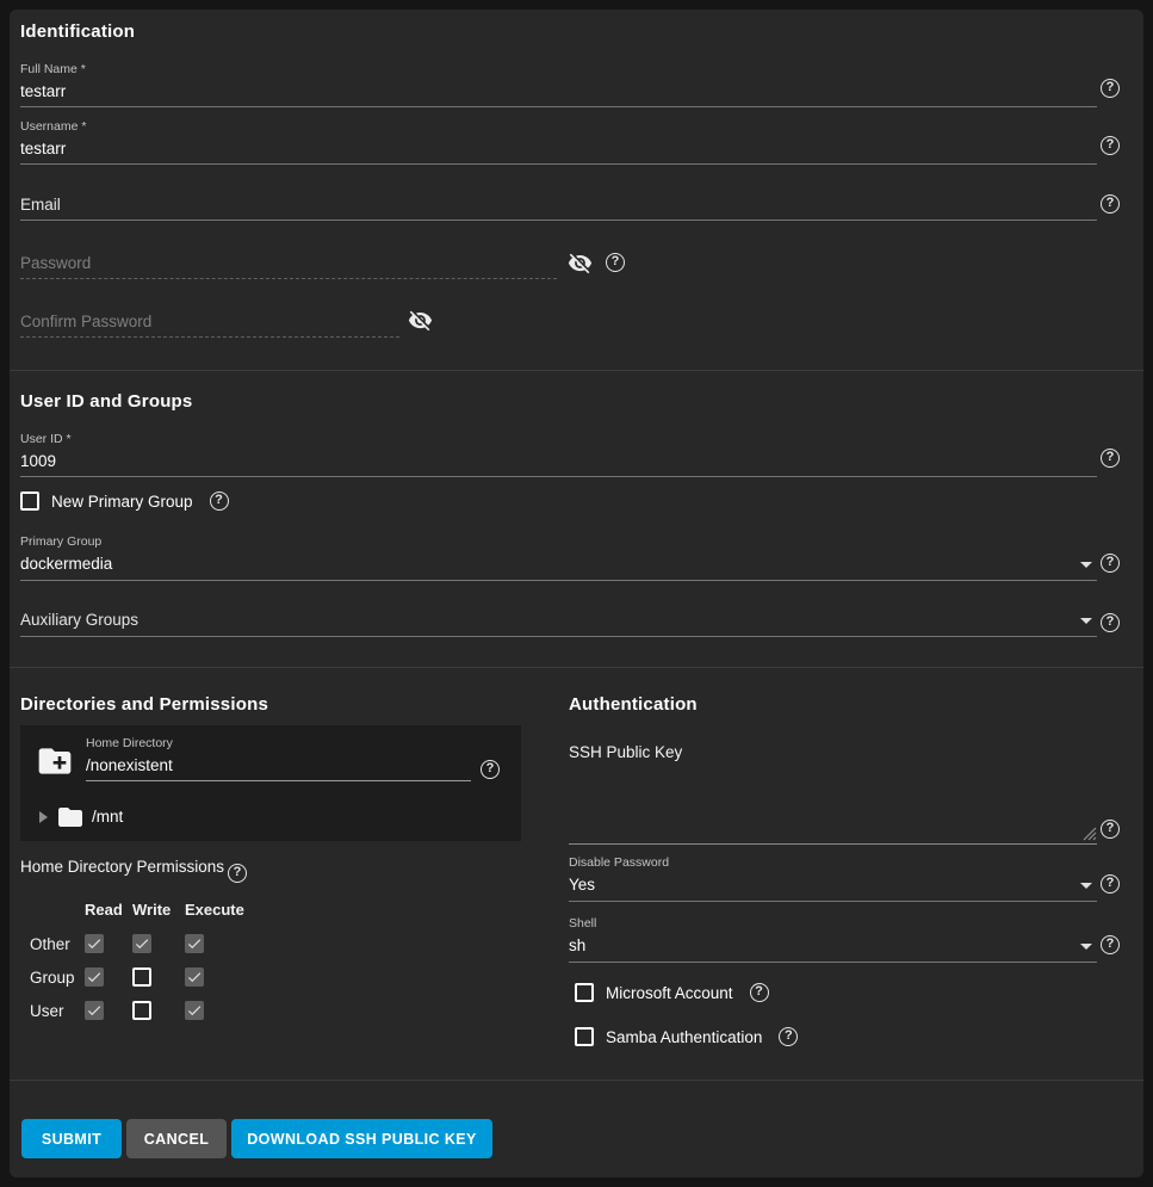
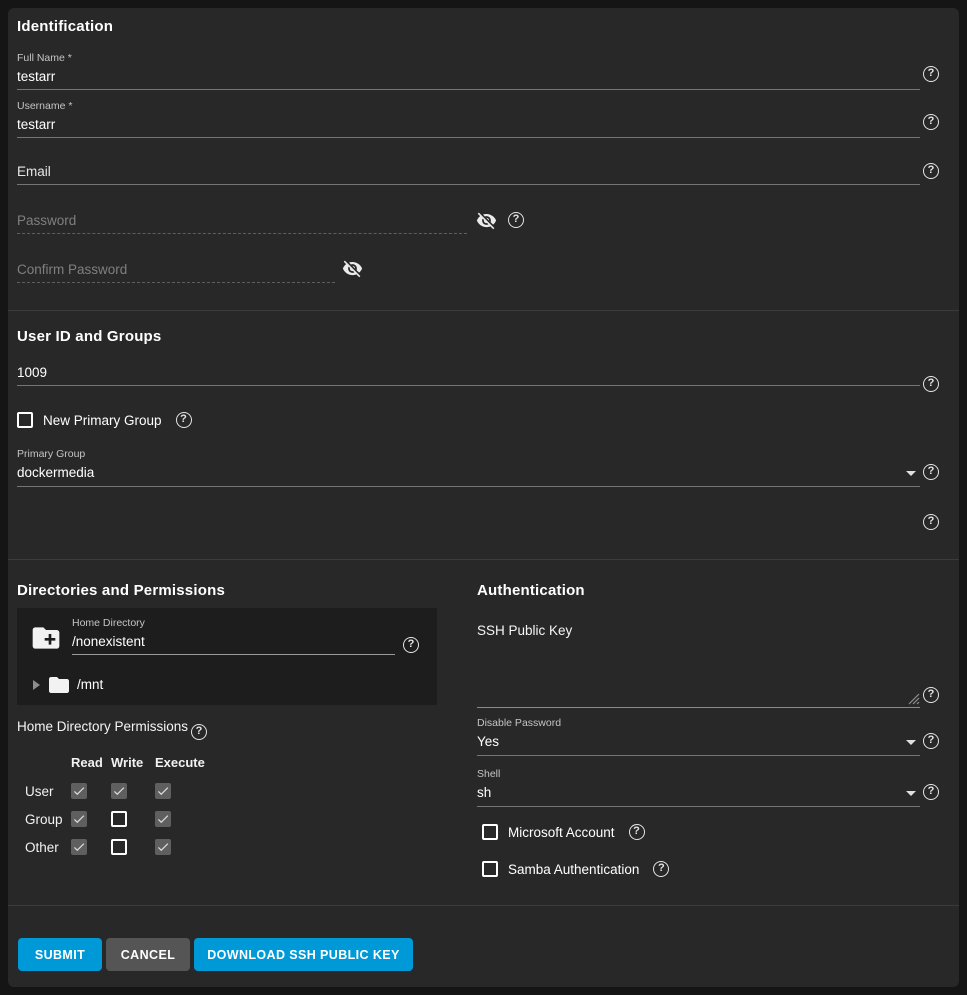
  Identification
  Full Name *
  testarr
  Username *
  testarr
  Email
  Password
  Confirm Password
  User ID and Groups
- User ID *
  1009
  New Primary Group
  Primary Group
  dockermedia
- Auxiliary Groups
  Directories and Permissions
  Home Directory
  /nonexistent
  /mnt
  Home Directory Permissions
  Read
  Write
  Execute
- Other
+ User
  Group
- User
+ Other
  Authentication
  SSH Public Key
  Disable Password
  Yes
  Shell
  sh
  Microsoft Account
  Samba Authentication
  SUBMIT
  CANCEL
  DOWNLOAD SSH PUBLIC KEY
